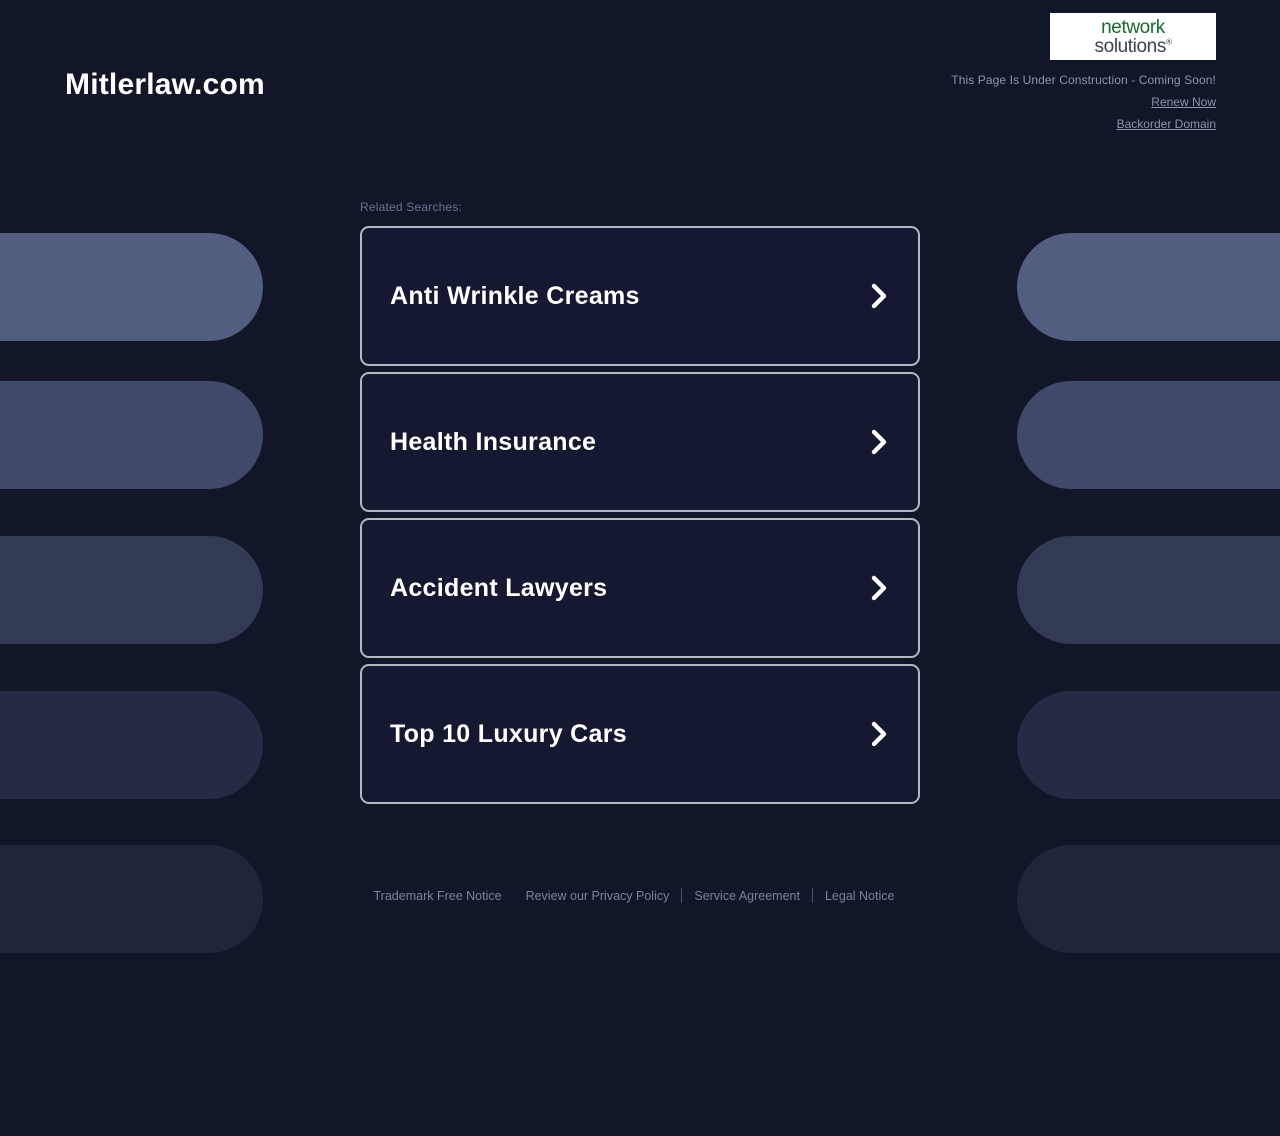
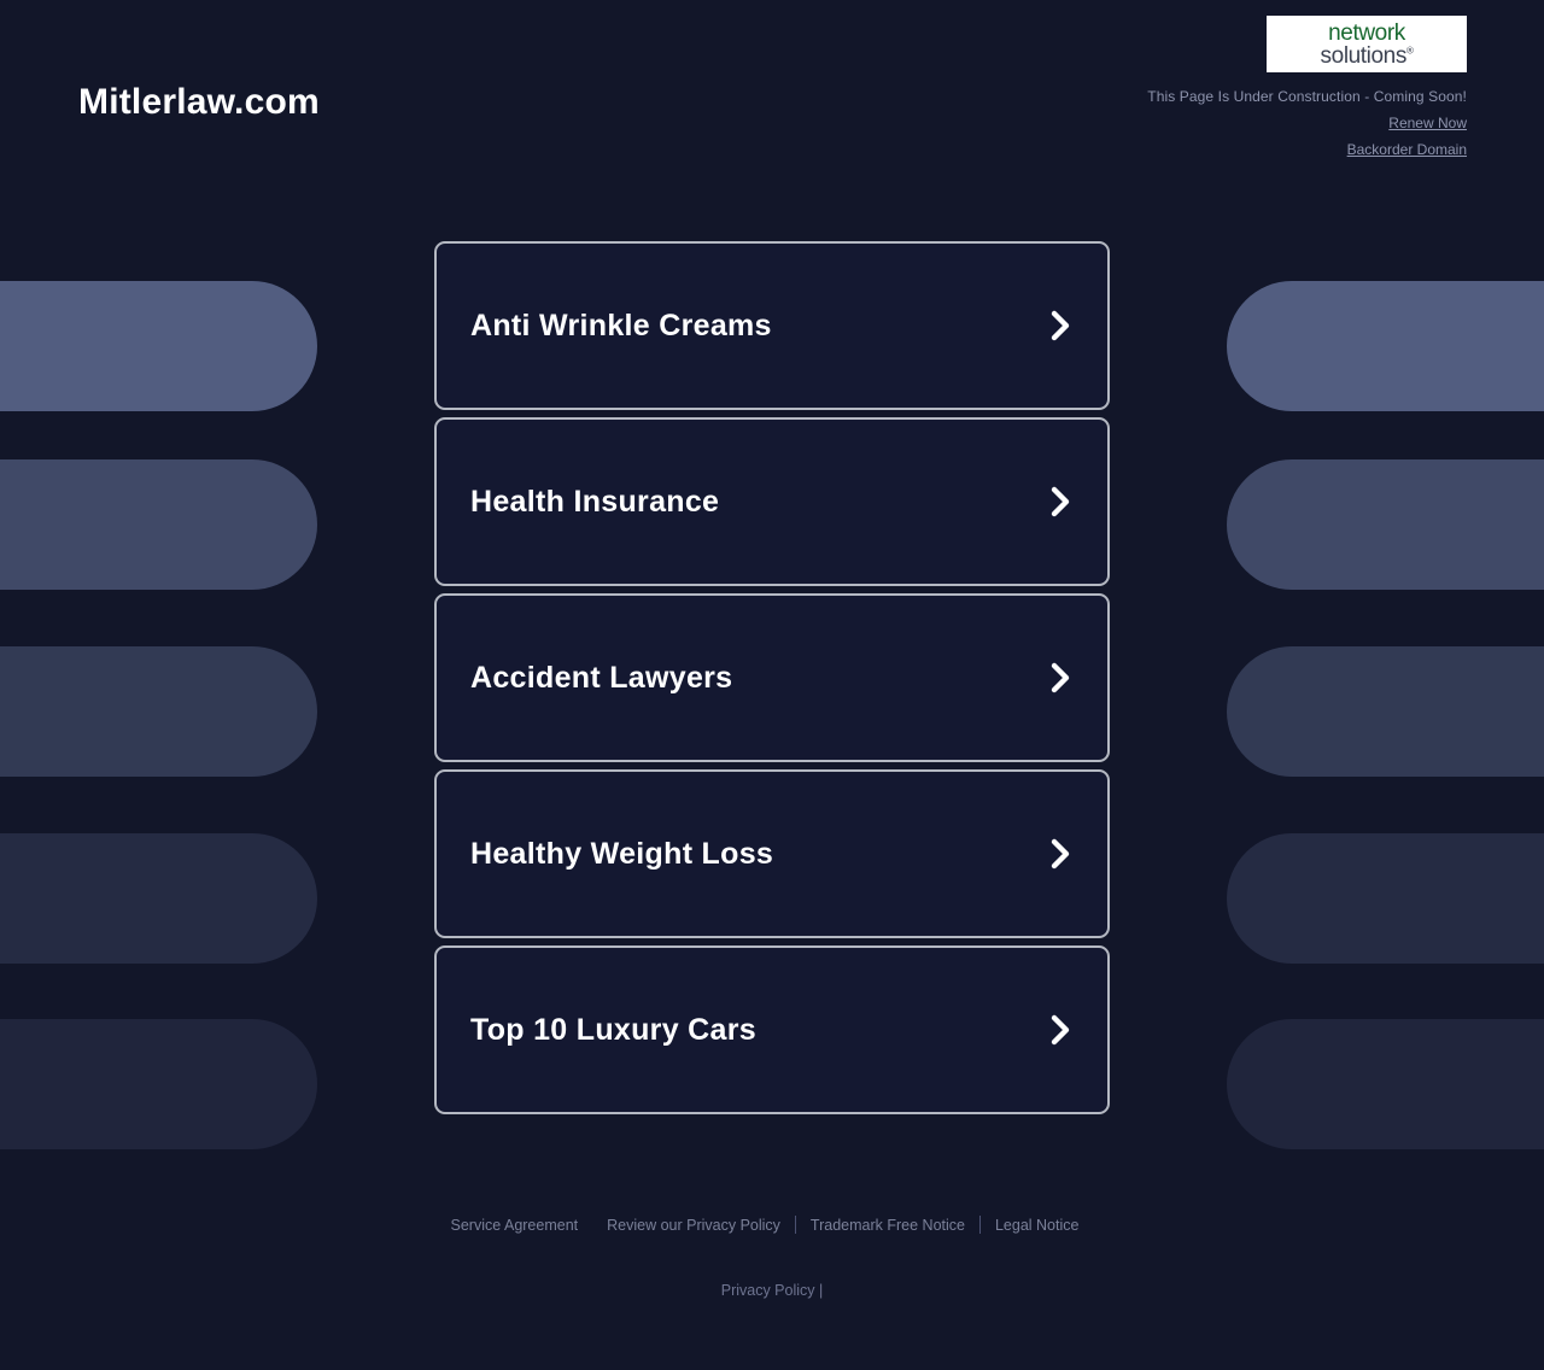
  Mitlerlaw.com
  network
  solutions®
  This Page Is Under Construction - Coming Soon!
  Renew Now
  Backorder Domain
- Related Searches:
  Anti Wrinkle Creams
  Health Insurance
  Accident Lawyers
+ Healthy Weight Loss
  Top 10 Luxury Cars
- Trademark Free Notice
+ Service Agreement
  Review our Privacy Policy
- Service Agreement
+ Trademark Free Notice
  Legal Notice
+ Privacy Policy |
